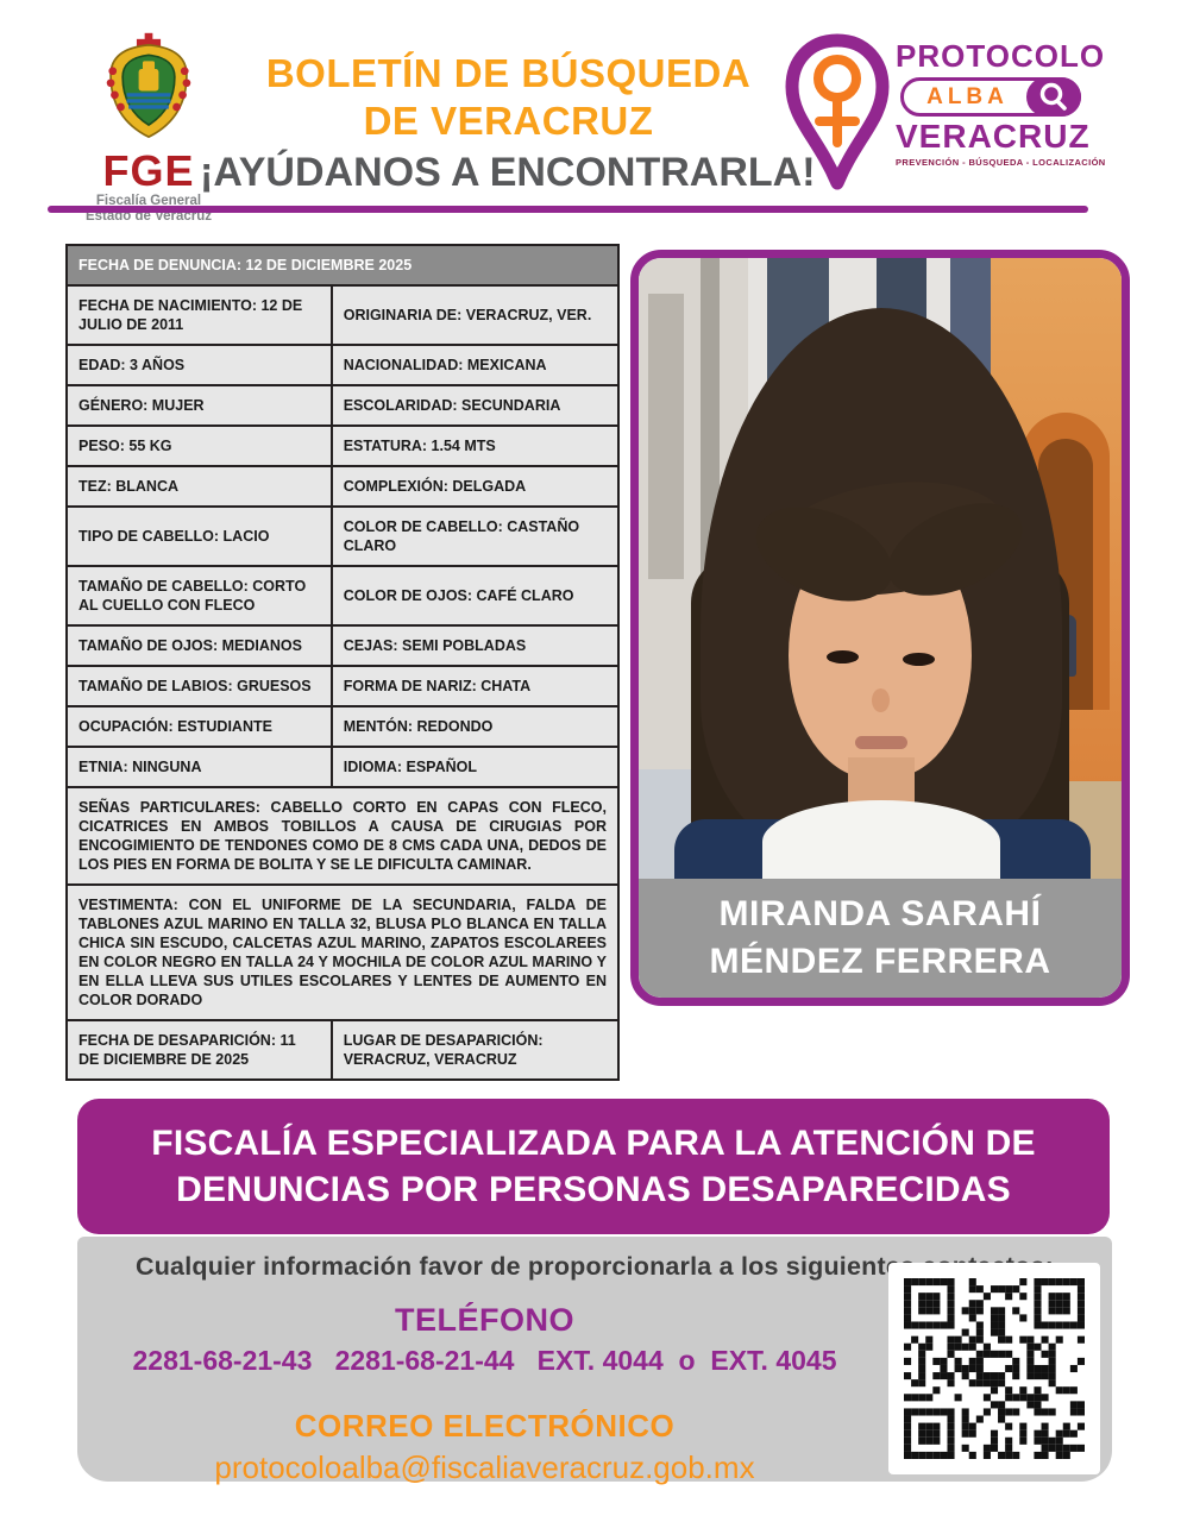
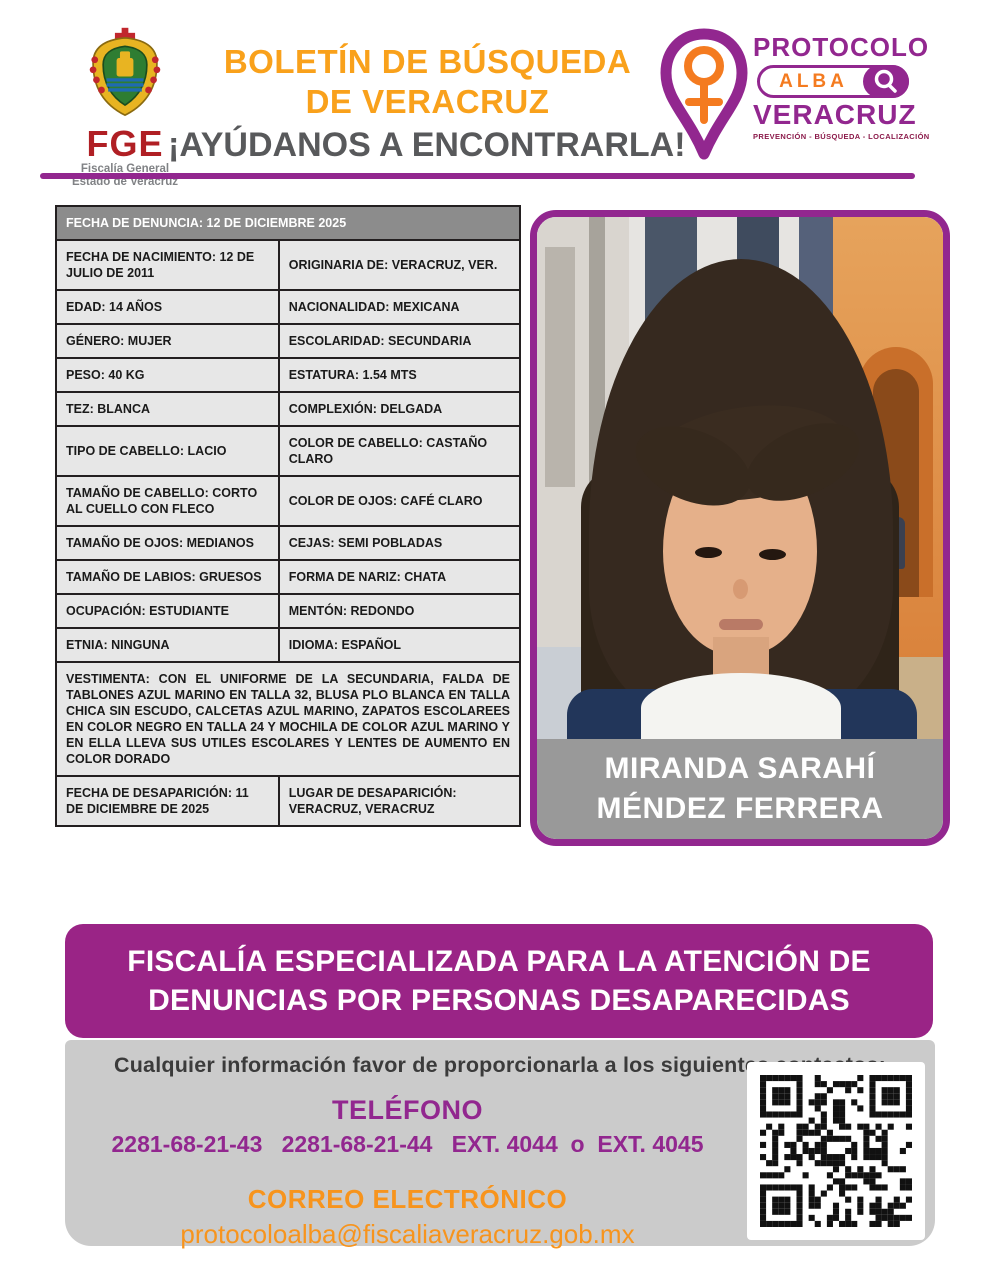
  FGE
  Fiscalía General
  Estado de Veracruz
  BOLETÍN DE BÚSQUEDA
  DE VERACRUZ
  ¡AYÚDANOS A ENCONTRARLA!
  PROTOCOLO
  ALBA
  VERACRUZ
  PREVENCIÓN - BÚSQUEDA - LOCALIZACIÓN
  FECHA DE DENUNCIA: 12 DE DICIEMBRE 2025
  FECHA DE NACIMIENTO: 12 DE JULIO DE 2011	ORIGINARIA DE: VERACRUZ, VER.
- EDAD: 3 AÑOS	NACIONALIDAD: MEXICANA
+ EDAD: 14 AÑOS	NACIONALIDAD: MEXICANA
  GÉNERO: MUJER	ESCOLARIDAD: SECUNDARIA
- PESO: 55 KG	ESTATURA: 1.54 MTS
+ PESO: 40 KG	ESTATURA: 1.54 MTS
  TEZ: BLANCA	COMPLEXIÓN: DELGADA
  TIPO DE CABELLO: LACIO	COLOR DE CABELLO: CASTAÑO CLARO
  TAMAÑO DE CABELLO: CORTO AL CUELLO CON FLECO	COLOR DE OJOS: CAFÉ CLARO
  TAMAÑO DE OJOS: MEDIANOS	CEJAS: SEMI POBLADAS
  TAMAÑO DE LABIOS: GRUESOS	FORMA DE NARIZ: CHATA
  OCUPACIÓN: ESTUDIANTE	MENTÓN: REDONDO
  ETNIA: NINGUNA	IDIOMA: ESPAÑOL
- SEÑAS PARTICULARES: CABELLO CORTO EN CAPAS CON FLECO, CICATRICES EN AMBOS TOBILLOS A CAUSA DE CIRUGIAS POR ENCOGIMIENTO DE TENDONES COMO DE 8 CMS CADA UNA, DEDOS DE LOS PIES EN FORMA DE BOLITA Y SE LE DIFICULTA CAMINAR.
  VESTIMENTA: CON EL UNIFORME DE LA SECUNDARIA, FALDA DE TABLONES AZUL MARINO EN TALLA 32, BLUSA PLO BLANCA EN TALLA CHICA SIN ESCUDO, CALCETAS AZUL MARINO, ZAPATOS ESCOLAREES EN COLOR NEGRO EN TALLA 24 Y MOCHILA DE COLOR AZUL MARINO Y EN ELLA LLEVA SUS UTILES ESCOLARES Y LENTES DE AUMENTO EN COLOR DORADO
  FECHA DE DESAPARICIÓN: 11 DE DICIEMBRE DE 2025	LUGAR DE DESAPARICIÓN: VERACRUZ, VERACRUZ
  MIRANDA SARAHÍ
  MÉNDEZ FERRERA
  FISCALÍA ESPECIALIZADA PARA LA ATENCIÓN DE
  DENUNCIAS POR PERSONAS DESAPARECIDAS
  Cualquier información favor de proporcionarla a los siguient
  TELÉFONO
  2281-68-21-43 2281-68-21-44 EXT. 4044 o EXT. 4045
  CORREO ELECTRÓNICO
  protocoloalba@fiscaliaveracruz.gob.mx
